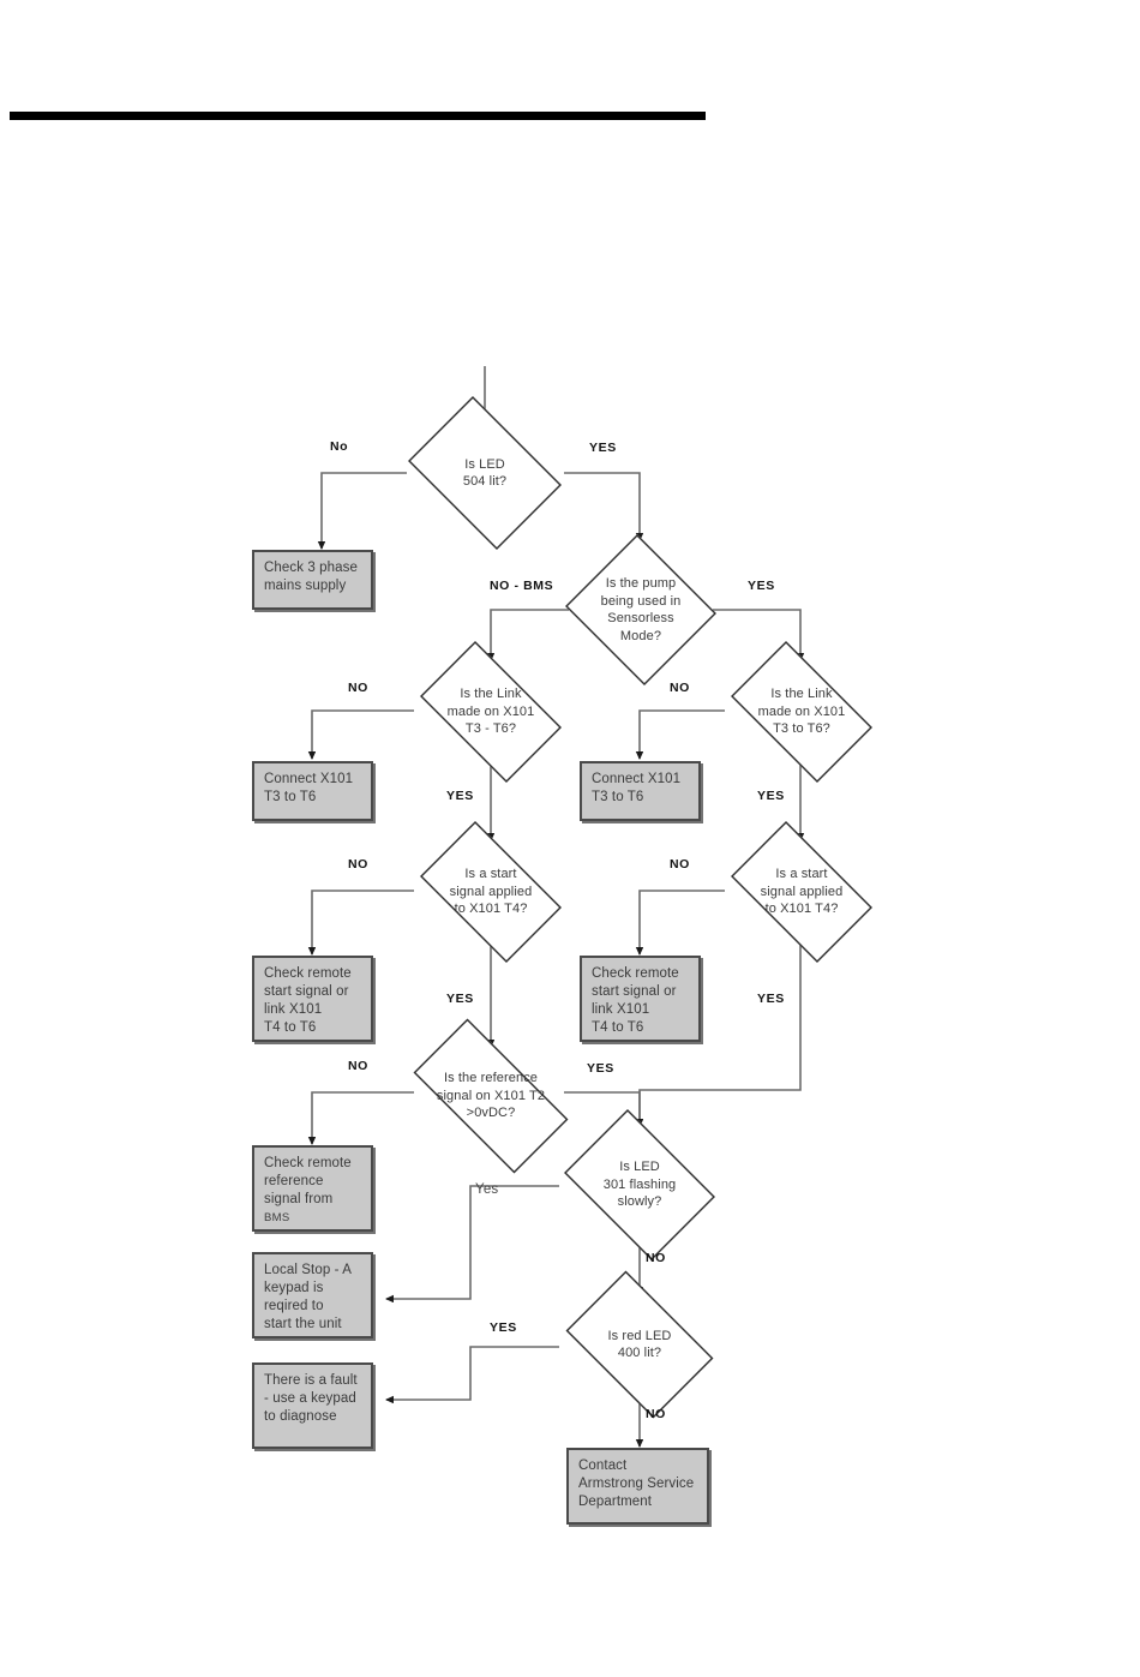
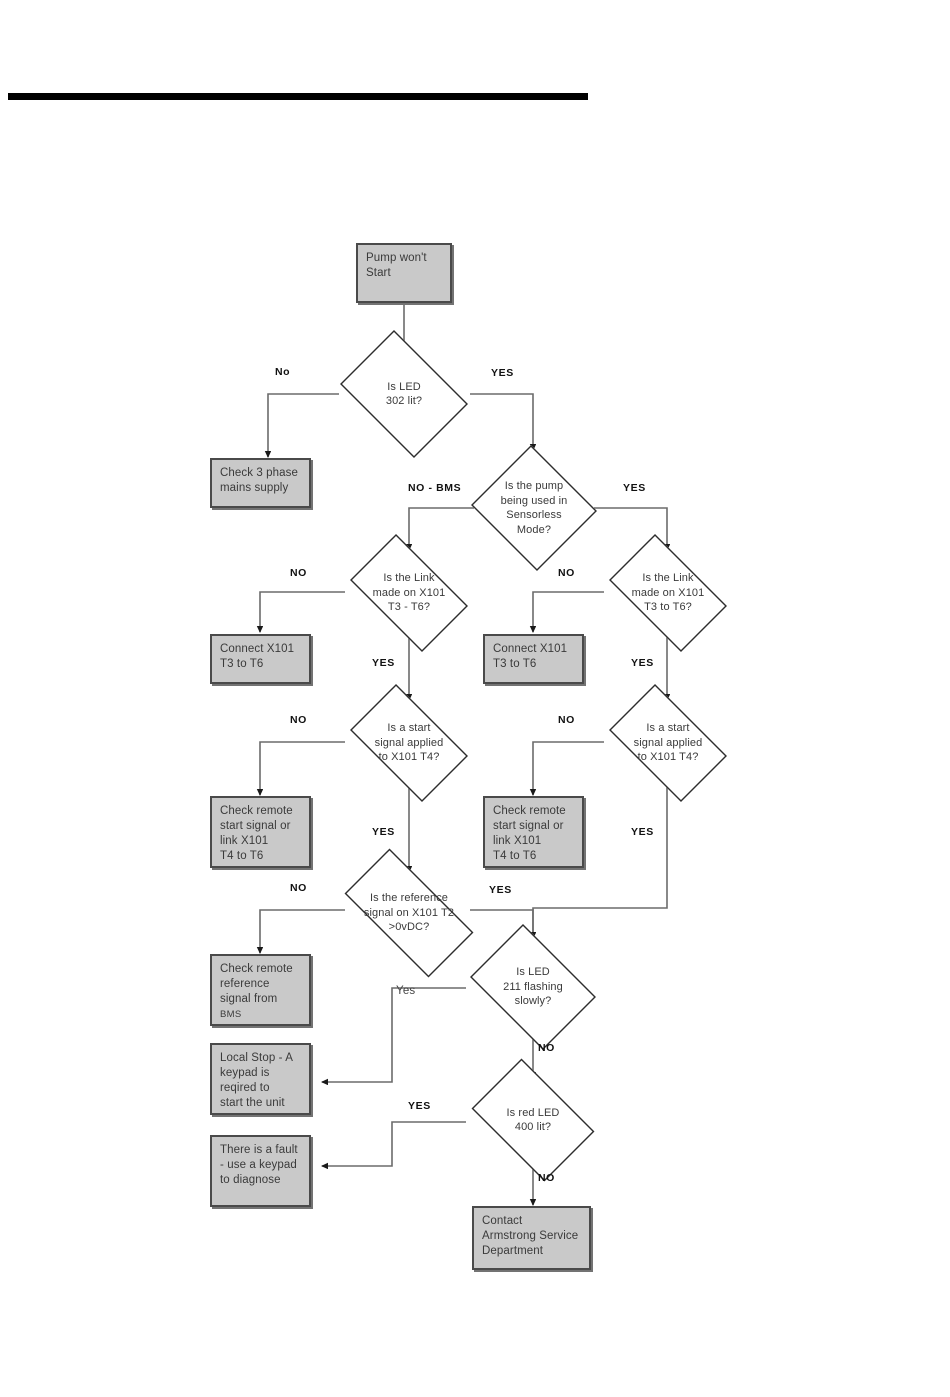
+ Pump won't
+ Start
  Is LED
- 504 lit?
+ 302 lit?
  No
  YES
  Check 3 phase
  mains supply
  Is the pump
  being used in
  Sensorless
  Mode?
  NO - BMS
  YES
  Is the Link
  made on X101
  T3 - T6?
  NO
  YES
  Is the Link
  made on X101
  T3 to T6?
  NO
  YES
  Connect X101
  T3 to T6
  Connect X101
  T3 to T6
  Is a start
  signal applied
  to X101 T4?
  NO
  YES
  Is a start
  signal applied
  to X101 T4?
  NO
  YES
  Check remote
  start signal or
  link X101
  T4 to T6
  Check remote
  start signal or
  link X101
  T4 to T6
  Is the reference
  signal on X101 T2
  >0vDC?
  NO
  YES
  Check remote
  reference
  signal from
  BMS
  Local Stop - A
  keypad is
  reqired to
  start the unit
  There is a fault
  - use a keypad
  to diagnose
  Is LED
- 301 flashing
+ 211 flashing
  slowly?
  Yes
  NO
  Is red LED
  400 lit?
  YES
  NO
  Contact
  Armstrong Service
  Department
